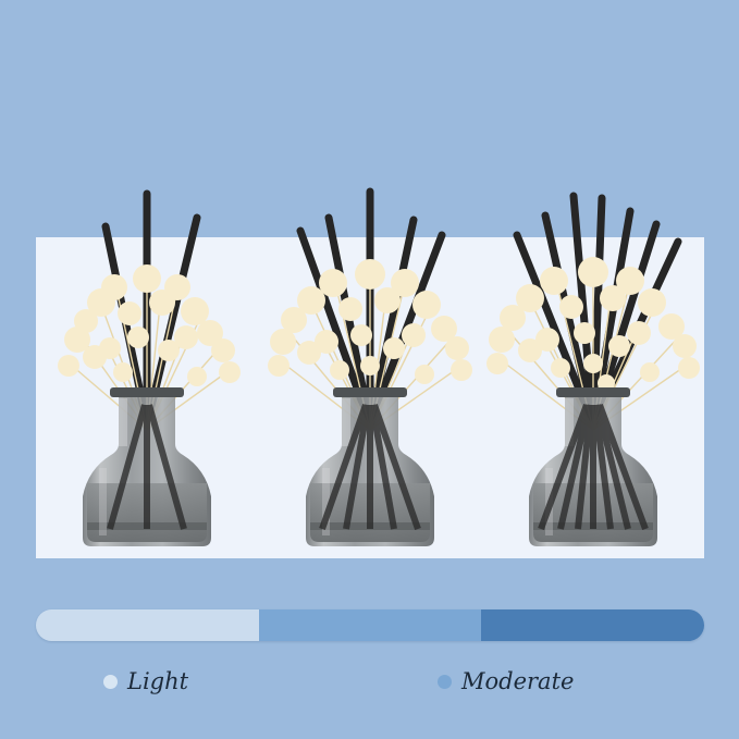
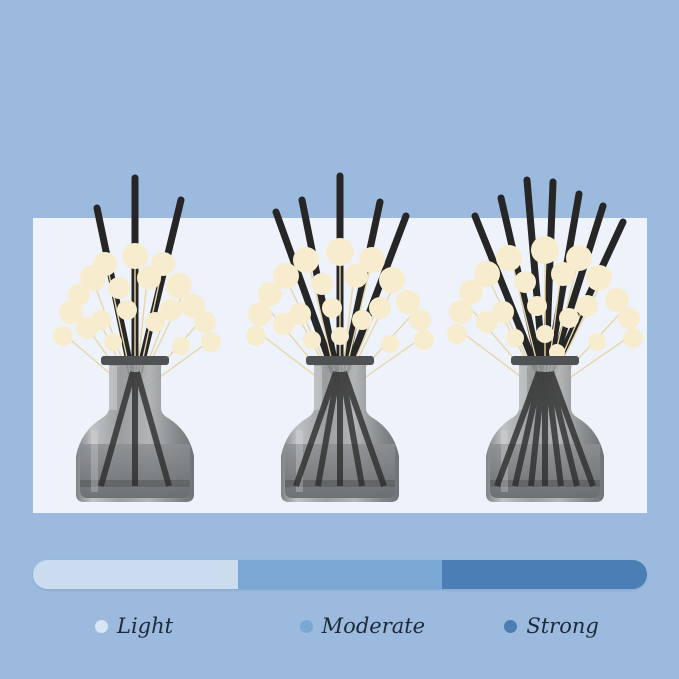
  Light
  Moderate
+ Strong
